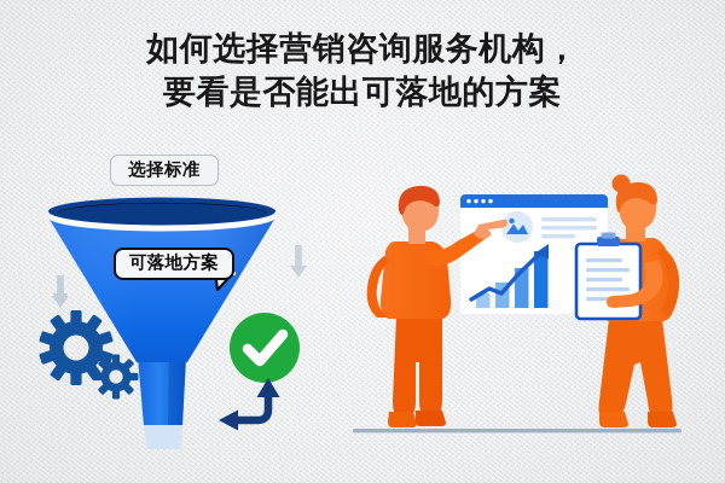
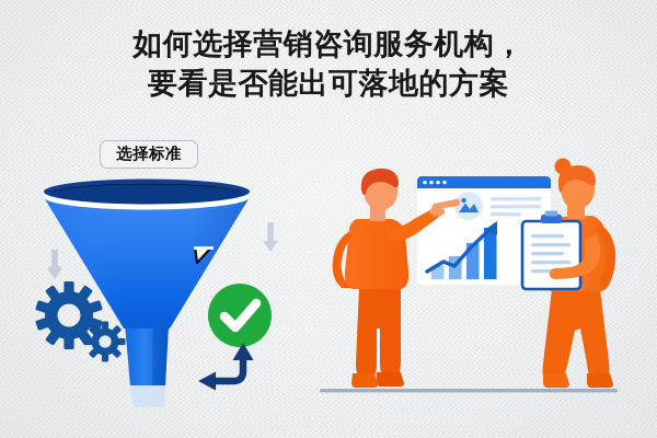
  如何选择营销咨询服务机构，
  要看是否能出可落地的方案
  选择标准
- 可落地方案
